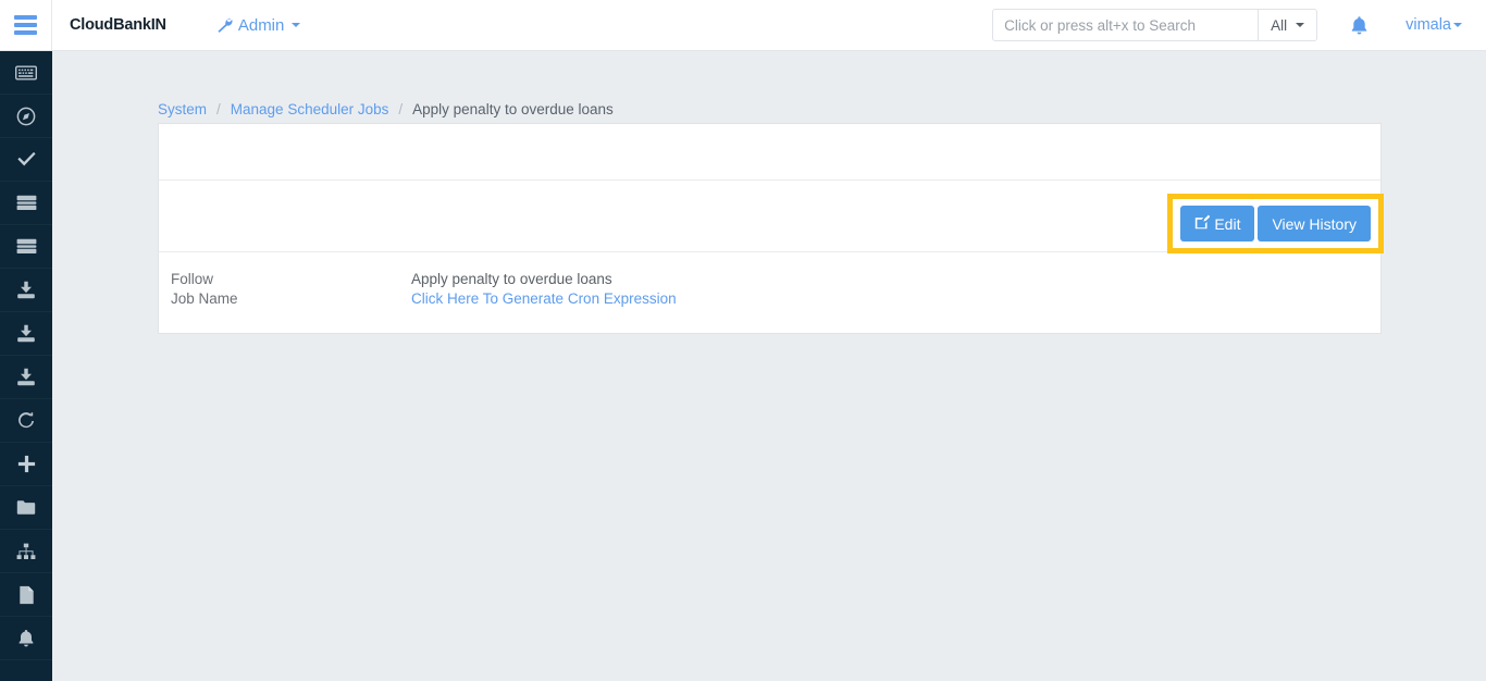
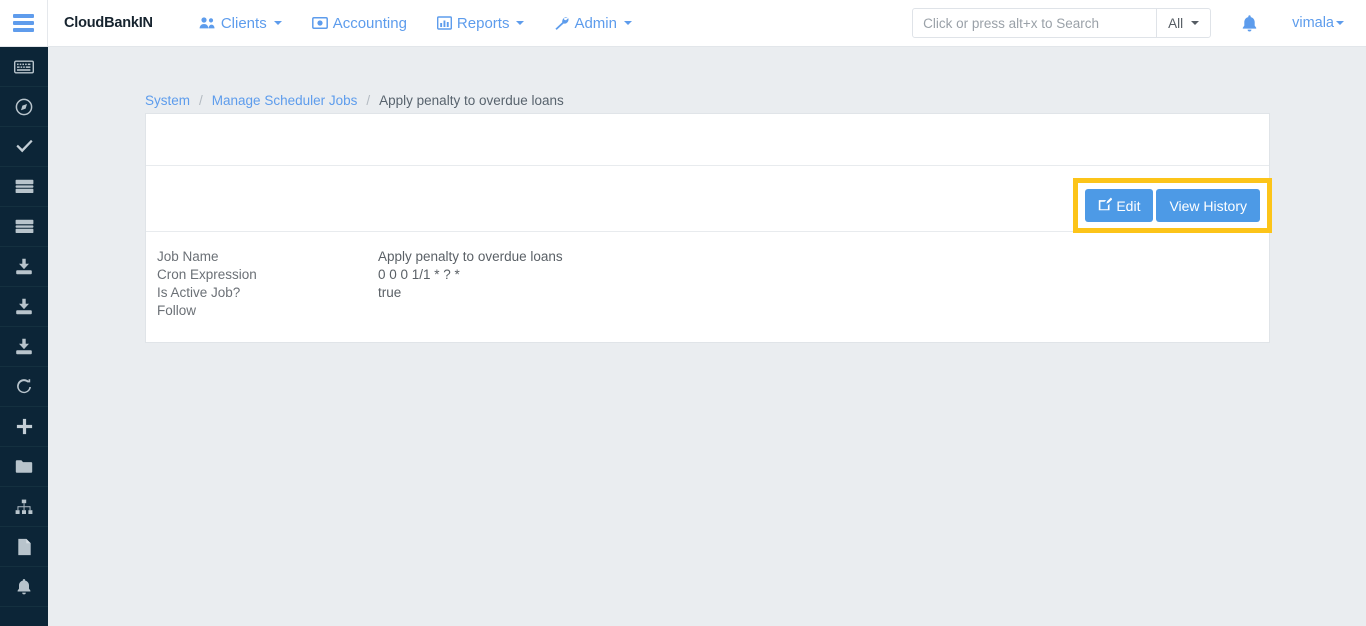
  CloudBankIN
+ Clients
+ Accounting
+ Reports
  Admin
  Click or press alt+x to Search
  All
  vimala
  System
  /
  Manage Scheduler Jobs
  /
  Apply penalty to overdue loans
  Edit
  View History
- Follow
+ Job Name
  Apply penalty to overdue loans
+ Cron Expression
+ 0 0 0 1/1 * ? *
+ Is Active Job?
+ true
- Job Name
+ Follow
- Click Here To Generate Cron Expression
